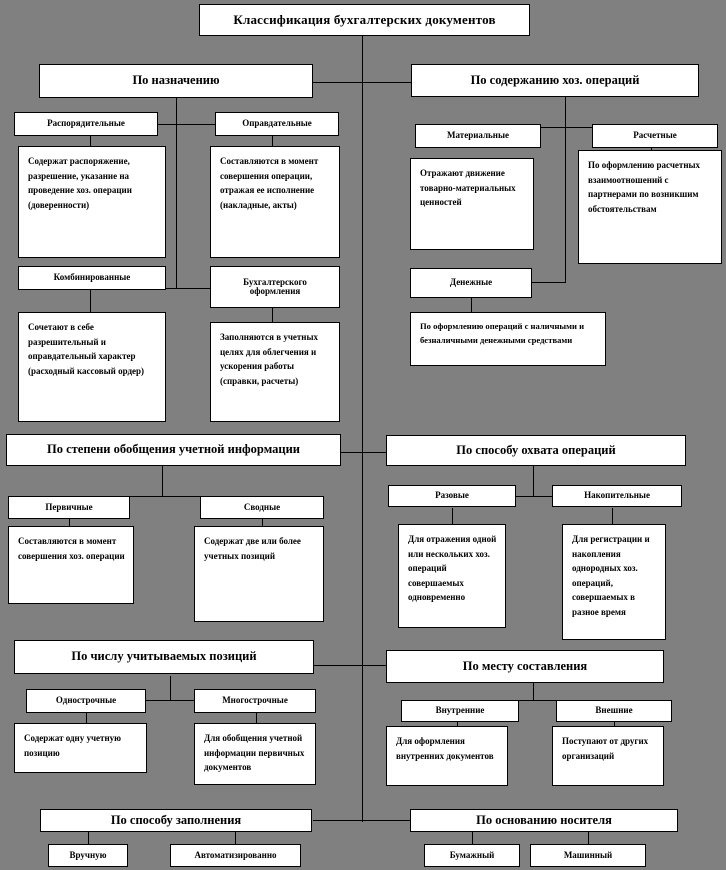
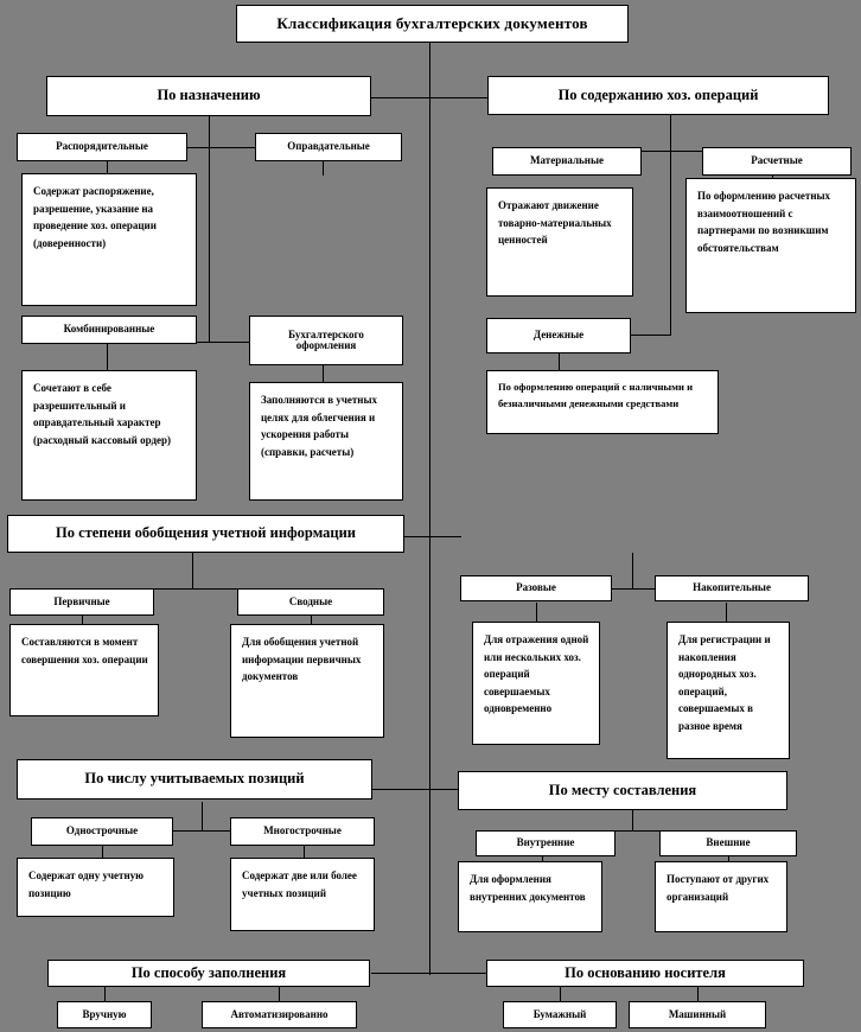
  Классификация бухгалтерских документов
  По назначению
  Распорядительные
  Содержат распоряжение, разрешение, указание на проведение хоз. операции (доверенности)
  Оправдательные
- Составляются в момент совершения операции, отражая ее исполнение (накладные, акты)
  Комбинированные
  Сочетают в себе разрешительный и оправдательный характер (расходный кассовый ордер)
  Бухгалтерского оформления
  Заполняются в учетных целях для облегчения и ускорения работы (справки, расчеты)
  По содержанию хоз. операций
  Материальные
  Отражают движение товарно-материальных ценностей
  Расчетные
  По оформлению расчетных взаимоотношений с партнерами по возникшим обстоятельствам
  Денежные
  По оформлению операций с наличными и безналичными денежными средствами
  По степени обобщения учетной информации
  Первичные
  Составляются в момент совершения хоз. операции
  Сводные
- Содержат две или более учетных позиций
+ Для обобщения учетной информации первичных документов
- По способу охвата операций
  Разовые
  Для отражения одной или нескольких хоз. операций совершаемых одновременно
  Накопительные
  Для регистрации и накопления однородных хоз. операций, совершаемых в разное время
  По числу учитываемых позиций
  Однострочные
  Содержат одну учетную позицию
  Многострочные
- Для обобщения учетной информации первичных документов
+ Содержат две или более учетных позиций
  По месту составления
  Внутренние
  Для оформления внутренних документов
  Внешние
  Поступают от других организаций
  По способу заполнения
  Вручную
  Автоматизированно
  По основанию носителя
  Бумажный
  Машинный
